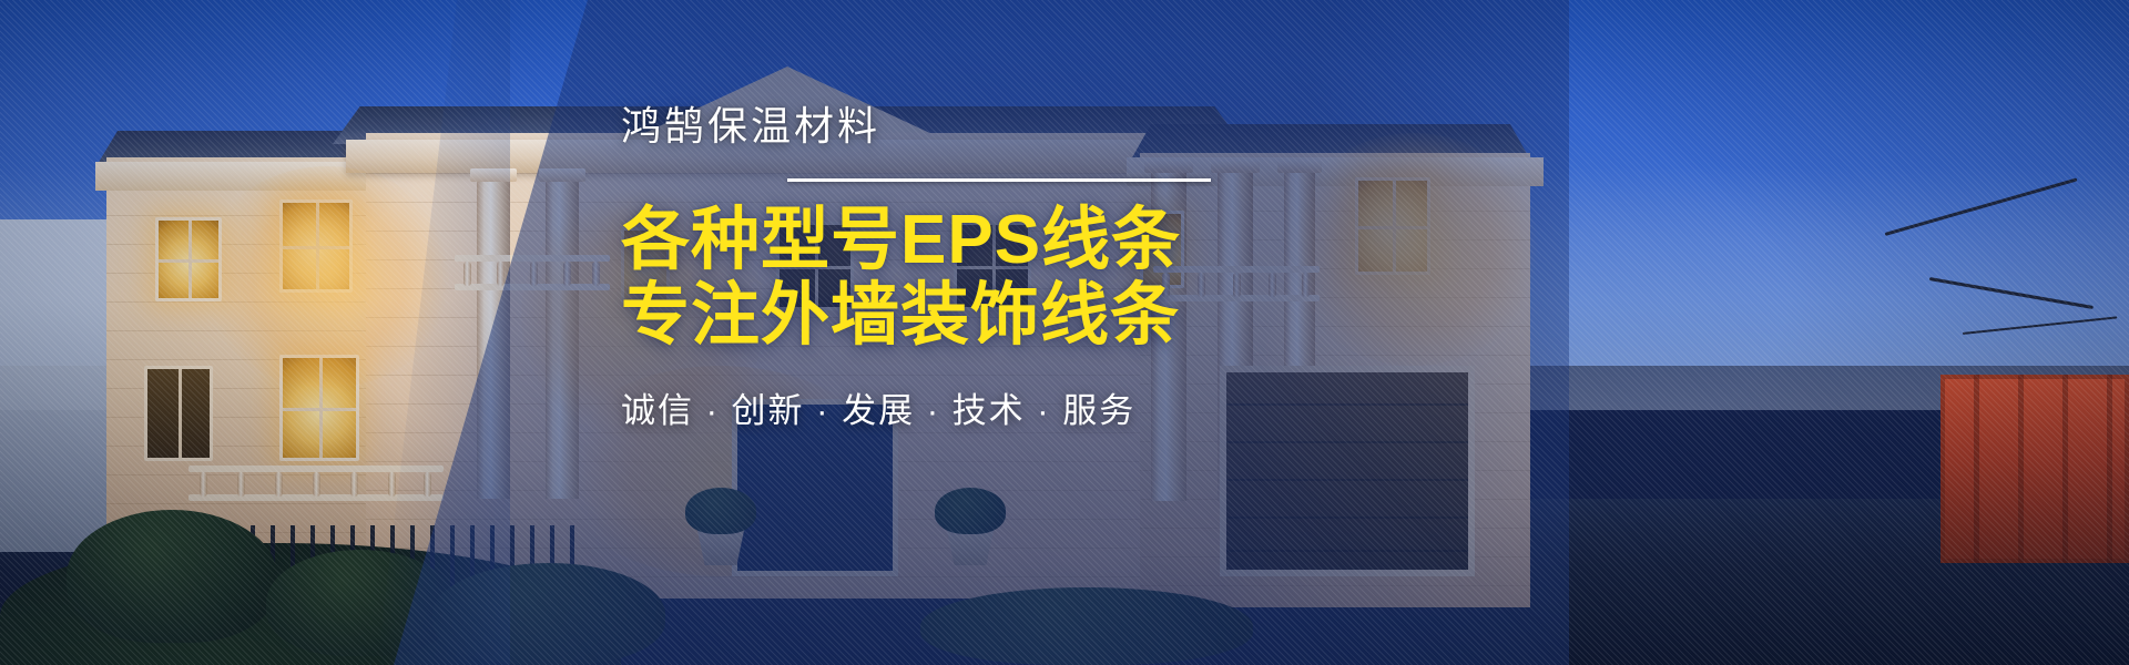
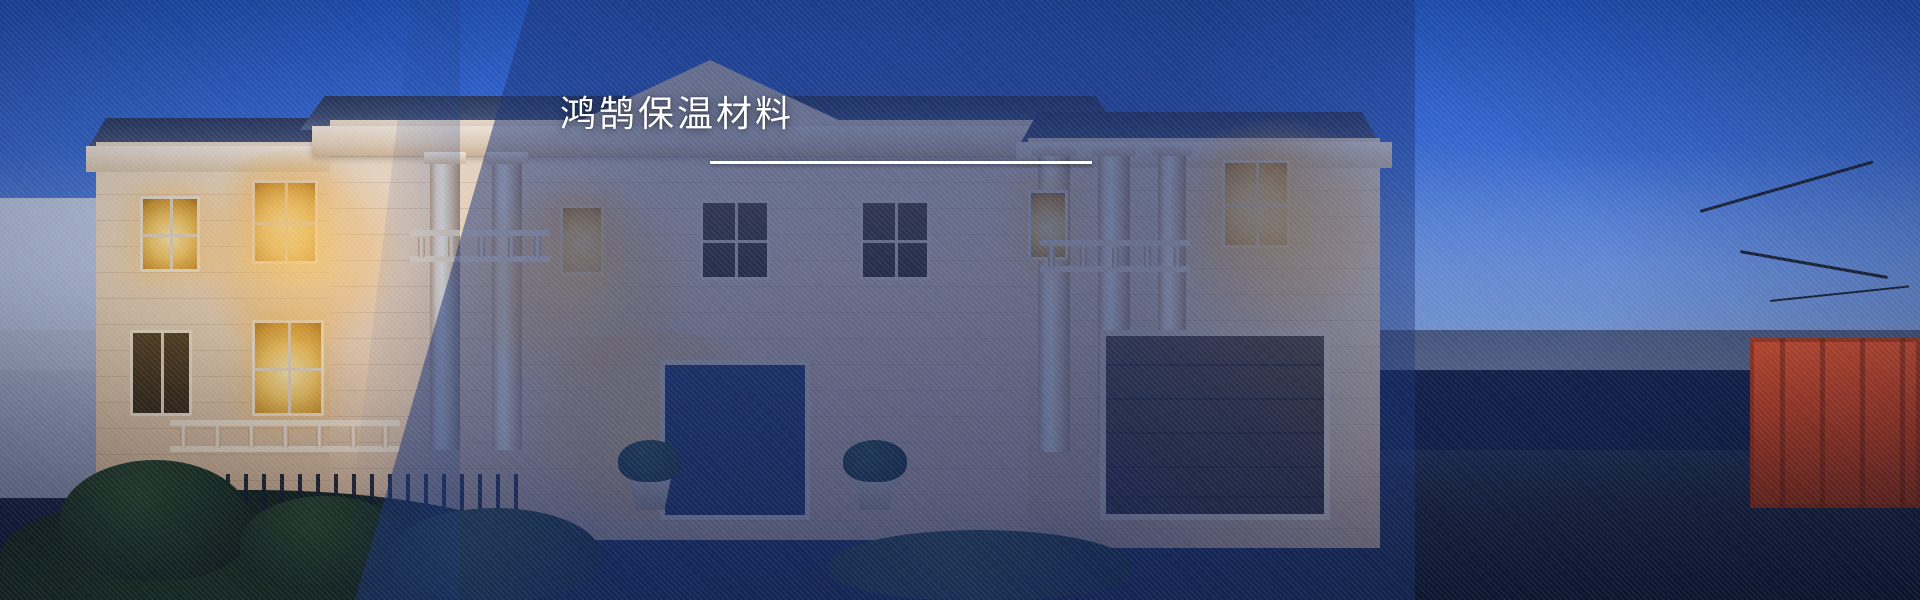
  鸿鹄保温材料
- 各种型号EPS线条
- 专注外墙装饰线条
- 诚信 · 创新 · 发展 · 技术 · 服务
